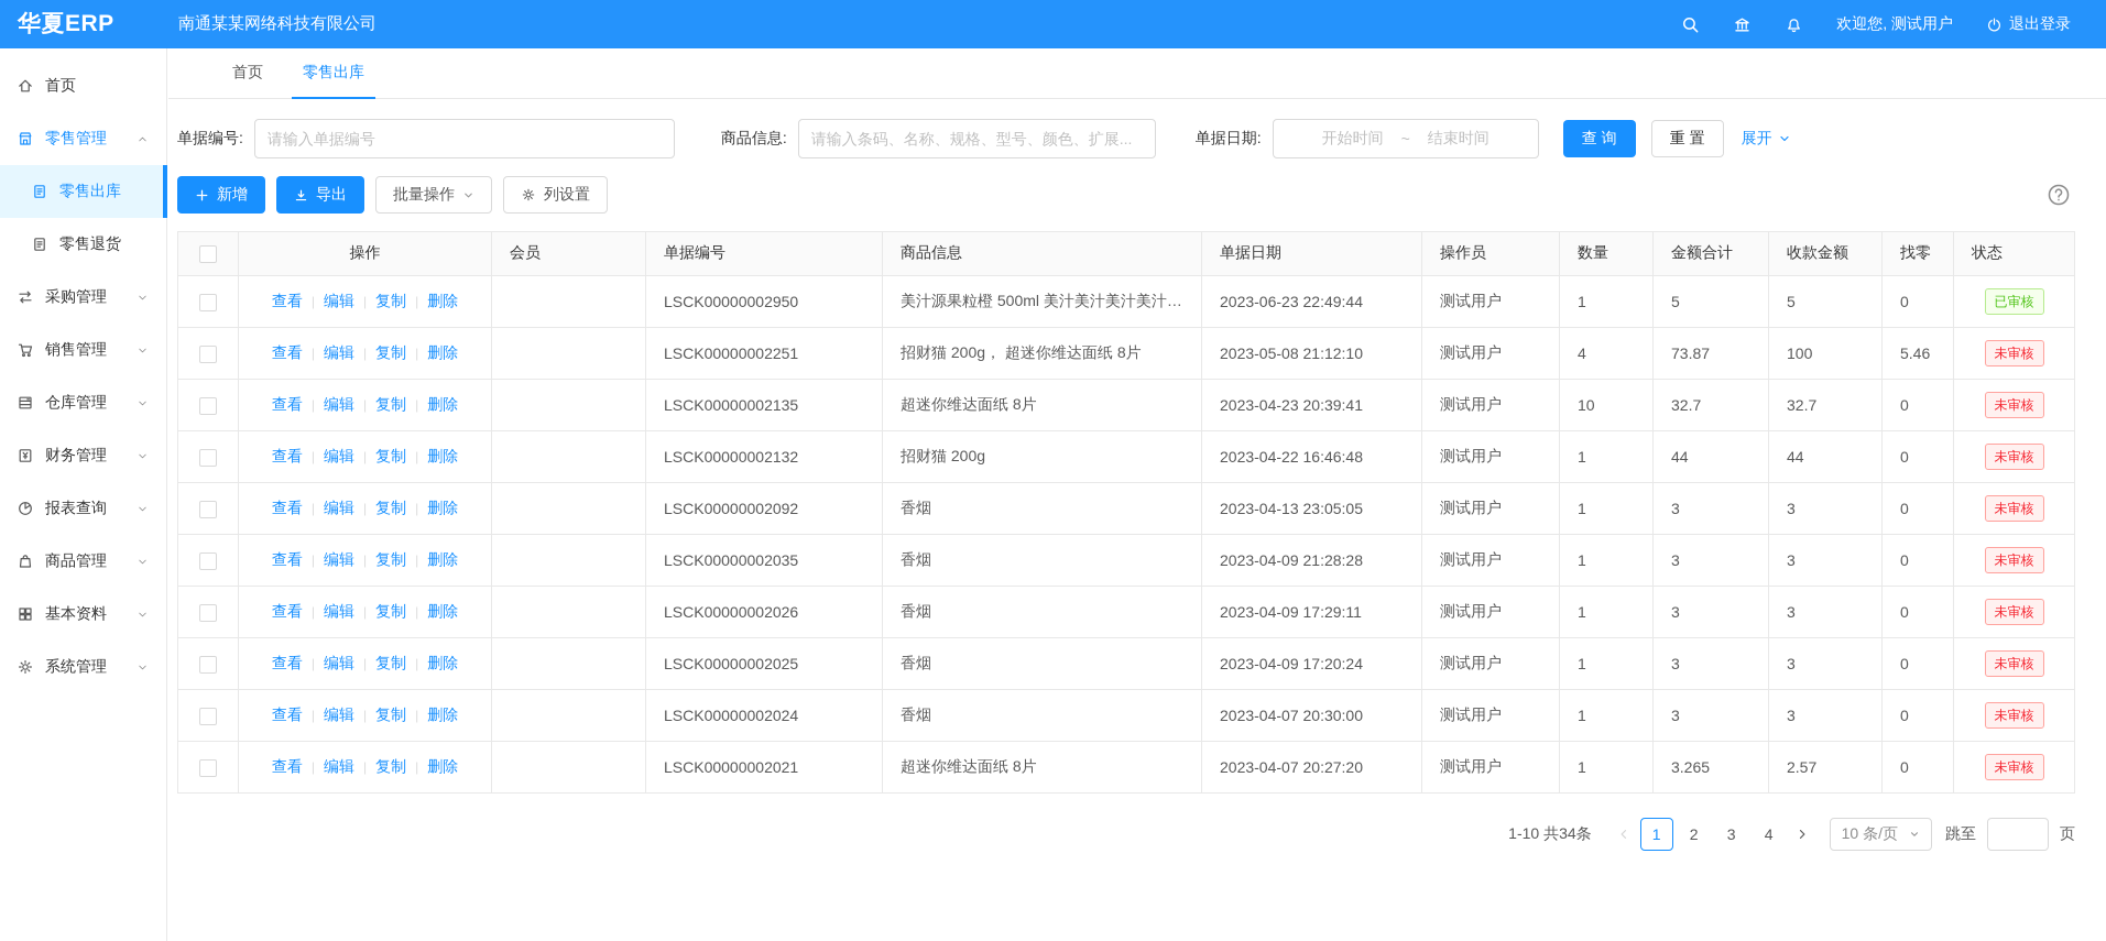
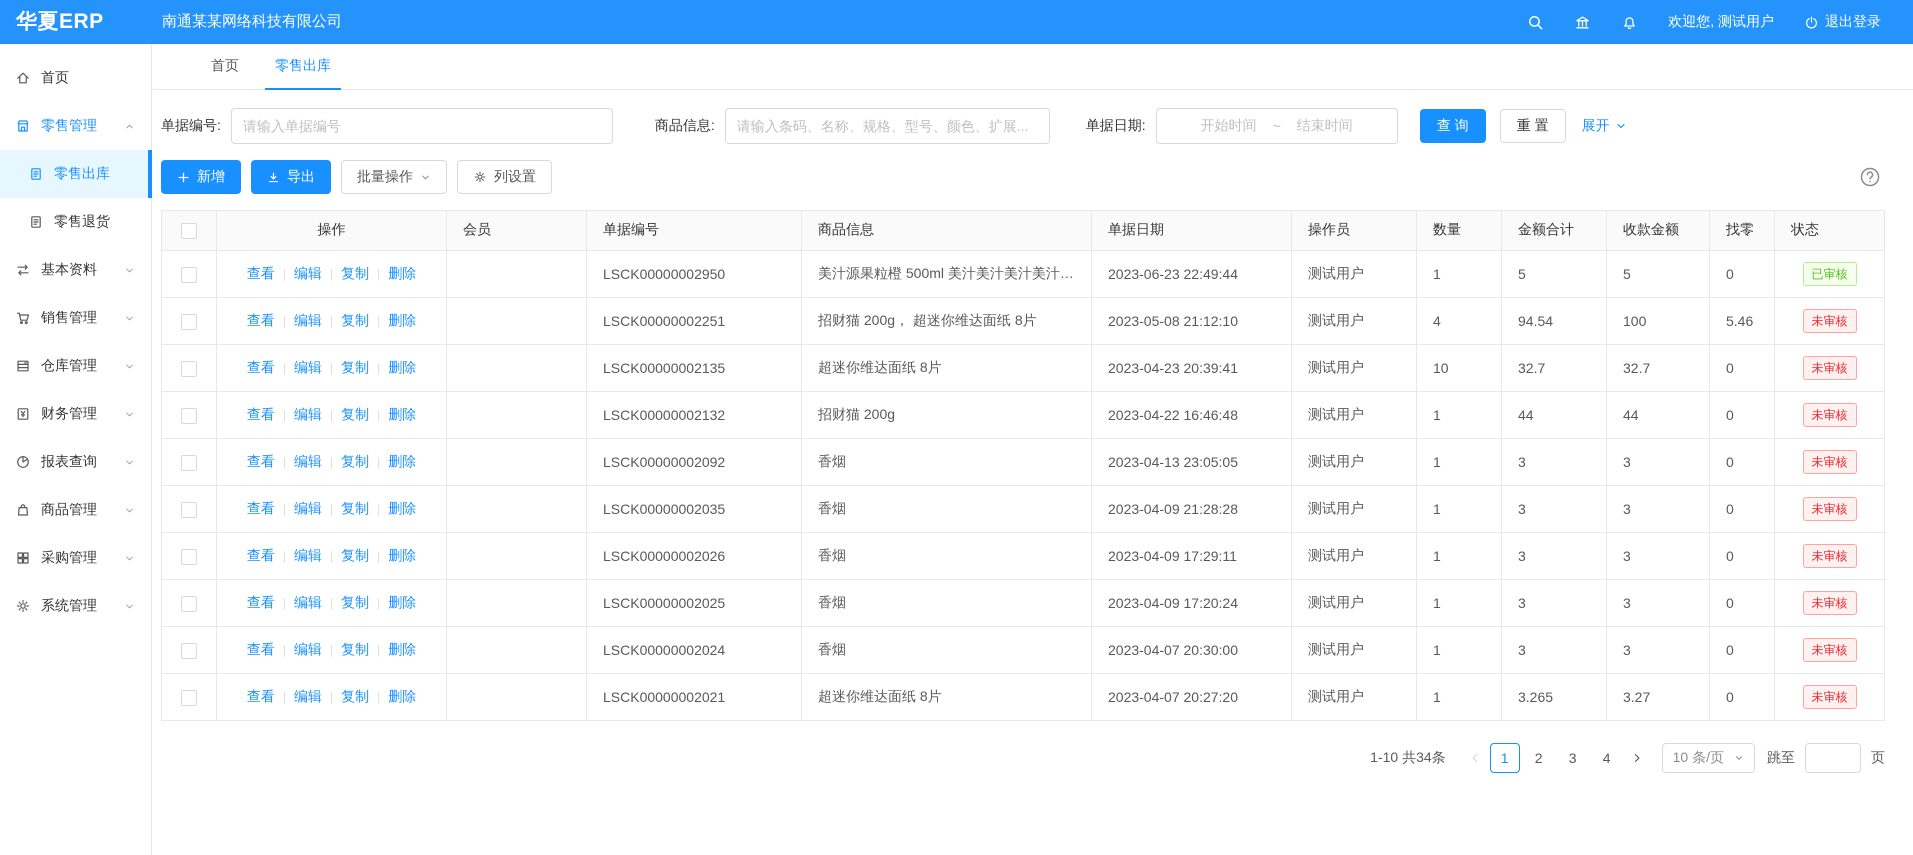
  华夏ERP
  南通某某网络科技有限公司
  欢迎您, 测试用户
  退出登录
  首页
  零售管理
  零售出库
  零售退货
- 采购管理
+ 基本资料
  销售管理
  仓库管理
  财务管理
  报表查询
  商品管理
- 基本资料
+ 采购管理
  系统管理
  首页
  零售出库
  单据编号:
  请输入单据编号
  商品信息:
  请输入条码、名称、规格、型号、颜色、扩展...
  单据日期:
  开始时间
  ~
  结束时间
  查 询
  重 置
  展开
  新增
  导出
  批量操作
  列设置
  	操作	会员	单据编号	商品信息	单据日期	操作员	数量	金额合计	收款金额	找零	状态
  	查看 | 编辑 | 复制 | 删除		LSCK00000002950	美汁源果粒橙 500ml 美汁美汁美汁美汁美...	2023-06-23 22:49:44	测试用户	1	5	5	0	已审核
- 	查看 | 编辑 | 复制 | 删除		LSCK00000002251	招财猫 200g， 超迷你维达面纸 8片	2023-05-08 21:12:10	测试用户	4	73.87	100	5.46	未审核
+ 	查看 | 编辑 | 复制 | 删除		LSCK00000002251	招财猫 200g， 超迷你维达面纸 8片	2023-05-08 21:12:10	测试用户	4	94.54	100	5.46	未审核
  	查看 | 编辑 | 复制 | 删除		LSCK00000002135	超迷你维达面纸 8片	2023-04-23 20:39:41	测试用户	10	32.7	32.7	0	未审核
  	查看 | 编辑 | 复制 | 删除		LSCK00000002132	招财猫 200g	2023-04-22 16:46:48	测试用户	1	44	44	0	未审核
  	查看 | 编辑 | 复制 | 删除		LSCK00000002092	香烟	2023-04-13 23:05:05	测试用户	1	3	3	0	未审核
  	查看 | 编辑 | 复制 | 删除		LSCK00000002035	香烟	2023-04-09 21:28:28	测试用户	1	3	3	0	未审核
  	查看 | 编辑 | 复制 | 删除		LSCK00000002026	香烟	2023-04-09 17:29:11	测试用户	1	3	3	0	未审核
  	查看 | 编辑 | 复制 | 删除		LSCK00000002025	香烟	2023-04-09 17:20:24	测试用户	1	3	3	0	未审核
  	查看 | 编辑 | 复制 | 删除		LSCK00000002024	香烟	2023-04-07 20:30:00	测试用户	1	3	3	0	未审核
- 	查看 | 编辑 | 复制 | 删除		LSCK00000002021	超迷你维达面纸 8片	2023-04-07 20:27:20	测试用户	1	3.265	2.57	0	未审核
+ 	查看 | 编辑 | 复制 | 删除		LSCK00000002021	超迷你维达面纸 8片	2023-04-07 20:27:20	测试用户	1	3.265	3.27	0	未审核
  1-10 共34条
  1
  2
  3
  4
  10 条/页
  跳至
  页
